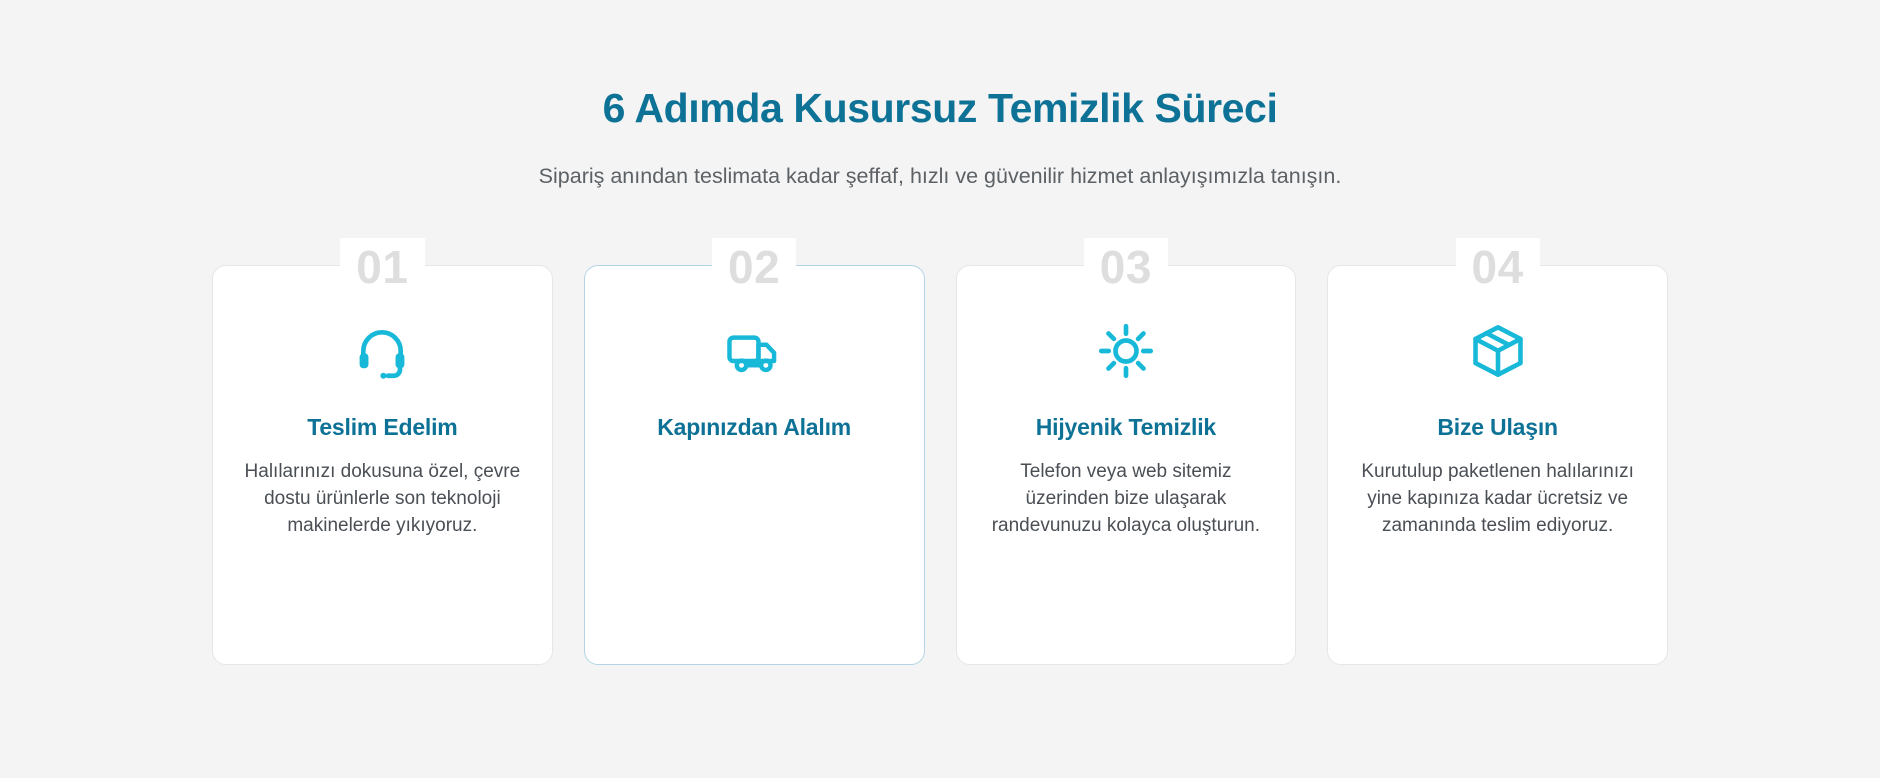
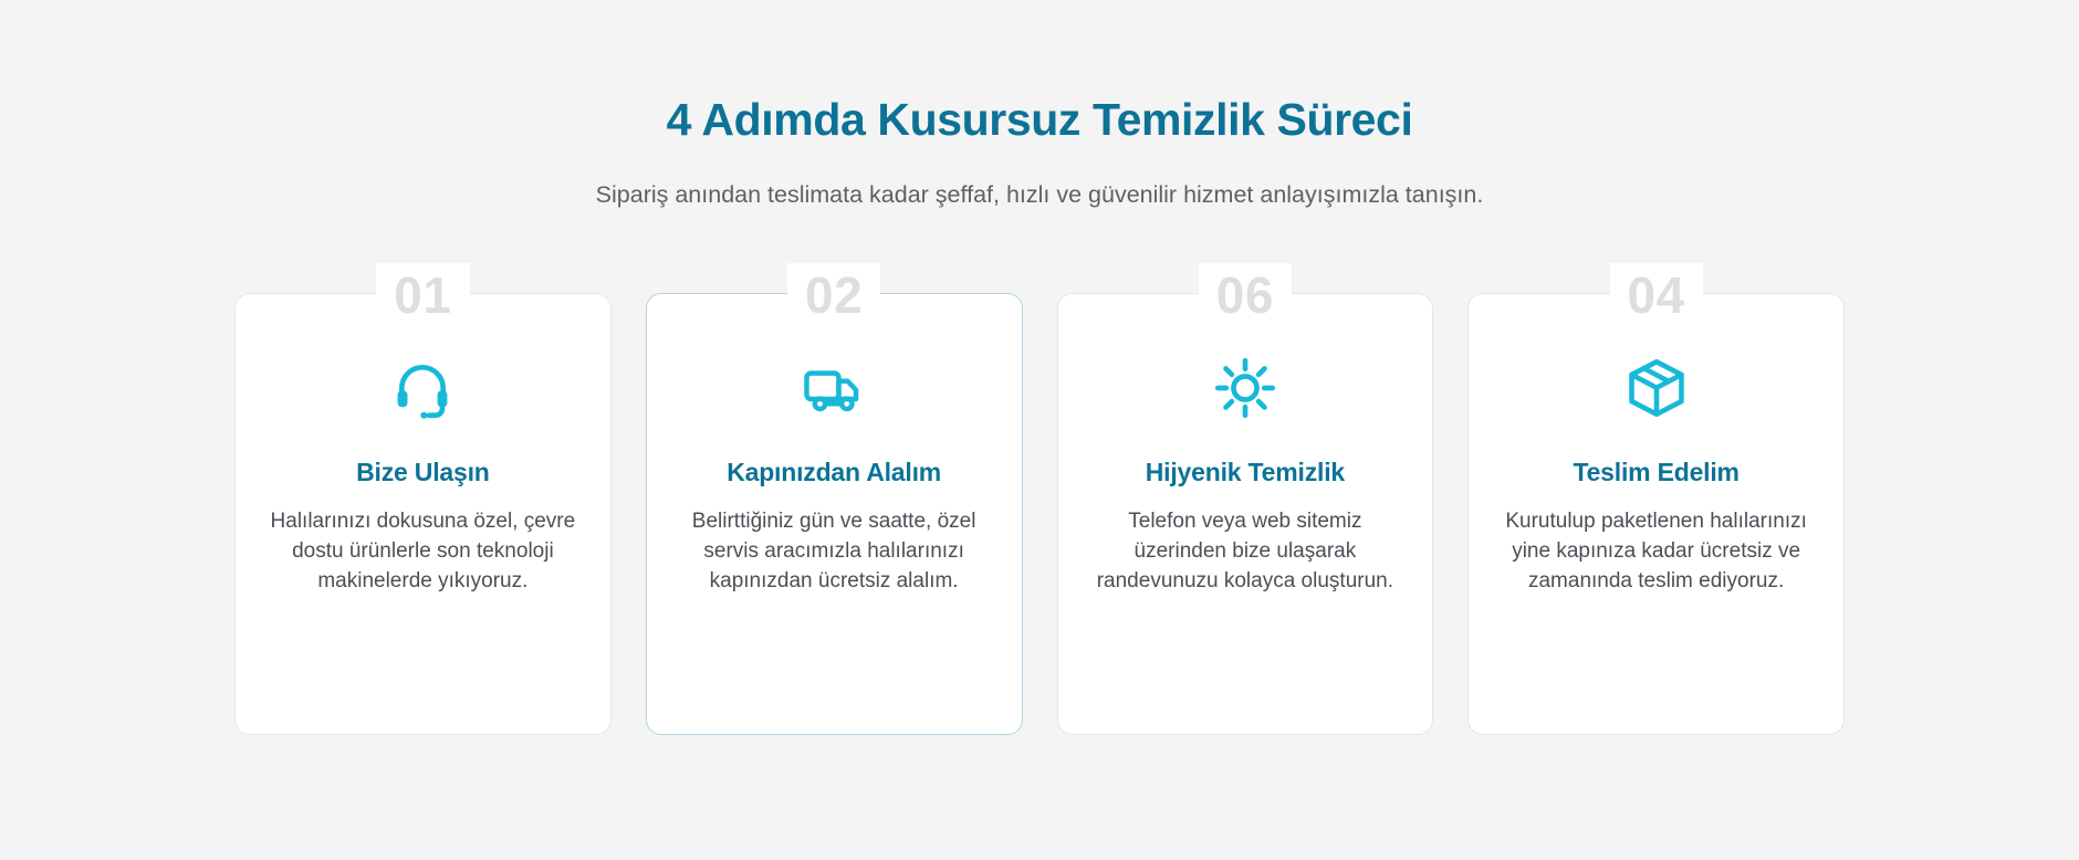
- 6 Adımda Kusursuz Temizlik Süreci
+ 4 Adımda Kusursuz Temizlik Süreci
  Sipariş anından teslimata kadar şeffaf, hızlı ve güvenilir hizmet anlayışımızla tanışın.
  01
- Teslim Edelim
+ Bize Ulaşın
  Halılarınızı dokusuna özel, çevre dostu ürünlerle son teknoloji makinelerde yıkıyoruz.
  02
  Kapınızdan Alalım
+ Belirttiğiniz gün ve saatte, özel servis aracımızla halılarınızı kapınızdan ücretsiz alalım.
- 03
+ 06
  Hijyenik Temizlik
  Telefon veya web sitemiz üzerinden bize ulaşarak randevunuzu kolayca oluşturun.
  04
- Bize Ulaşın
+ Teslim Edelim
  Kurutulup paketlenen halılarınızı yine kapınıza kadar ücretsiz ve zamanında teslim ediyoruz.
